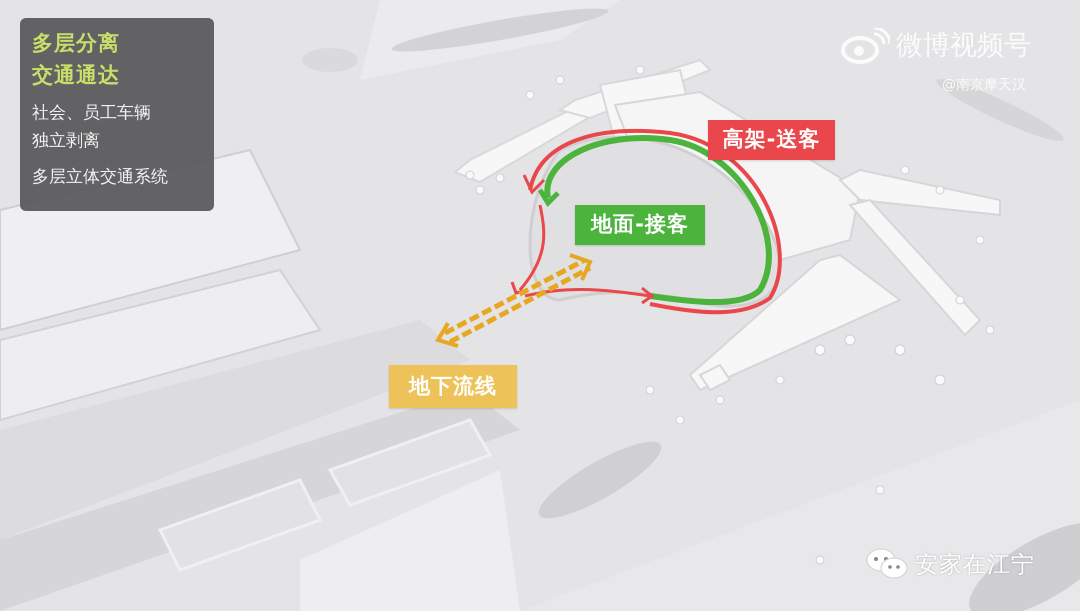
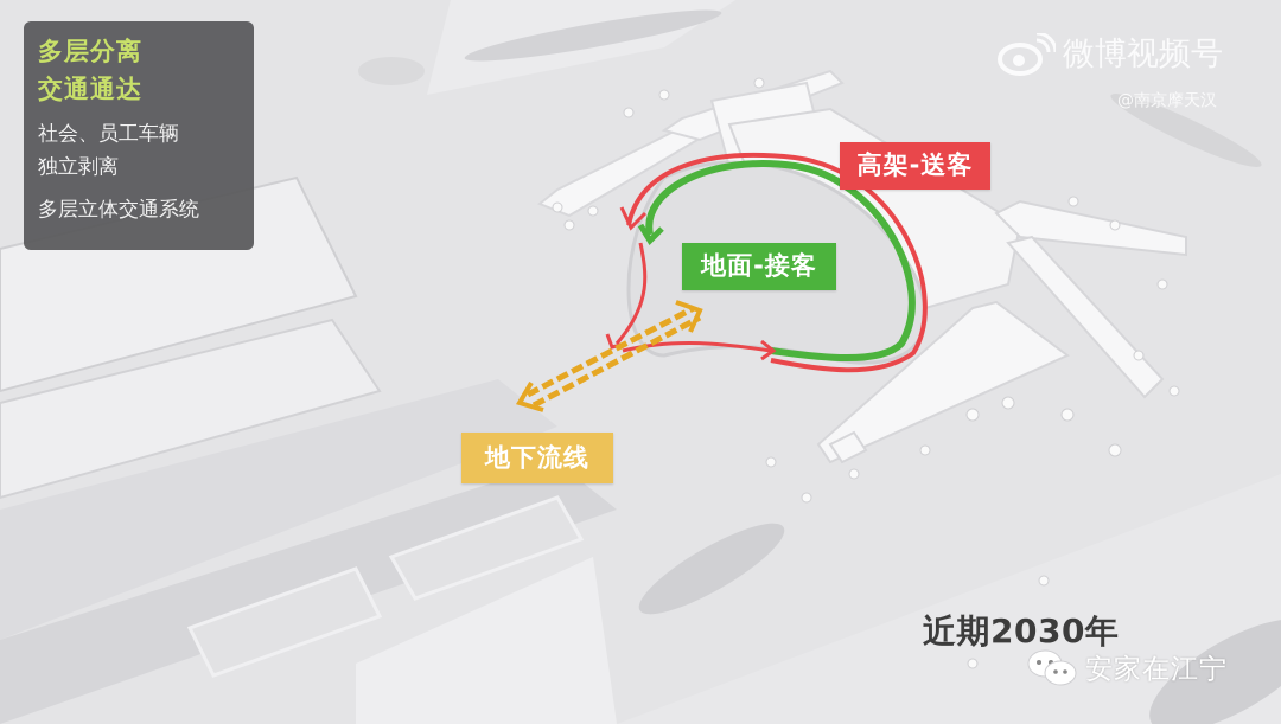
  多层分离
  交通通达
  社会、员工车辆
  独立剥离
  多层立体交通系统
  高架-送客
  地面-接客
  地下流线
  @南京摩天汉
+ 近期2030年
  安家在江宁
